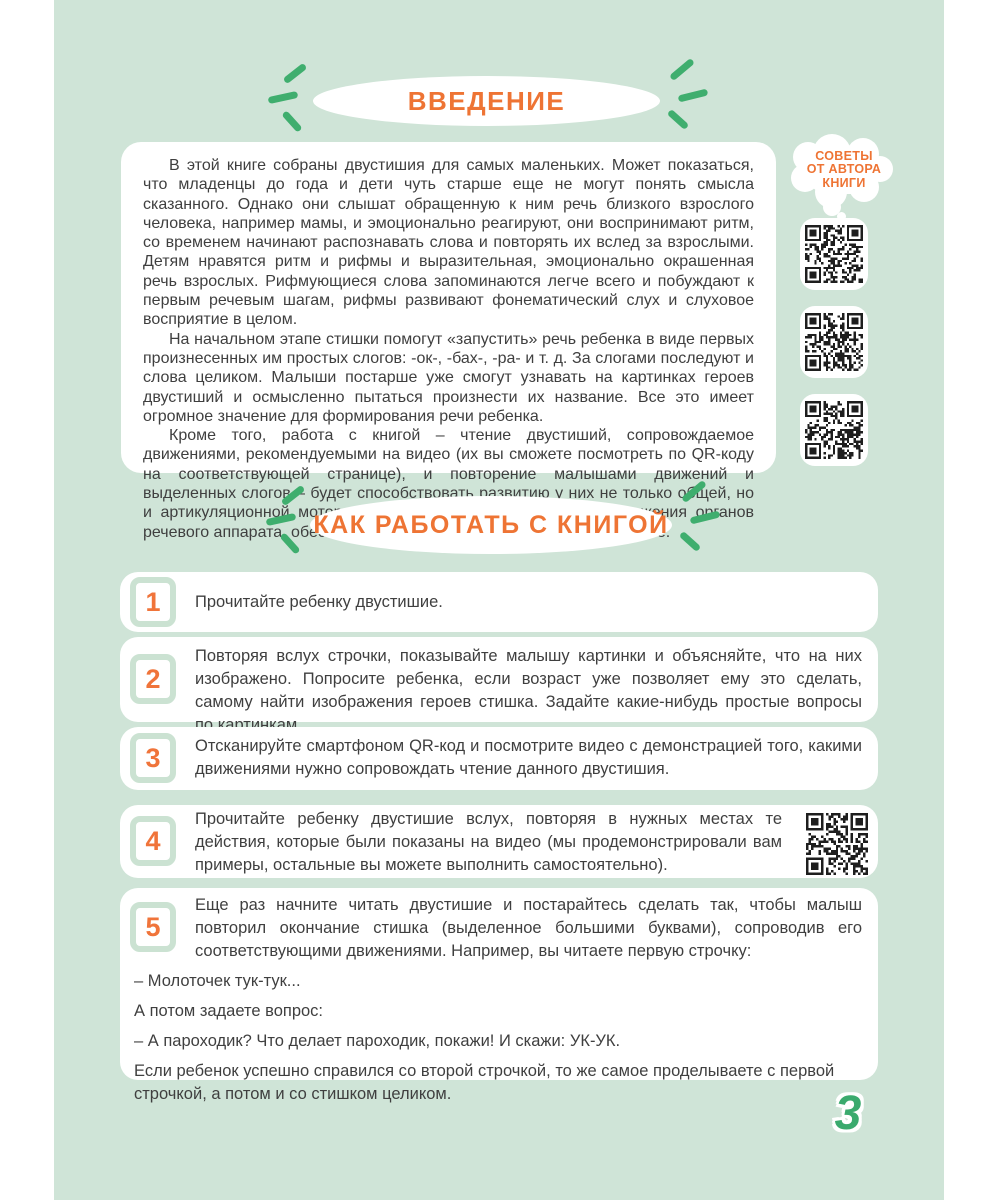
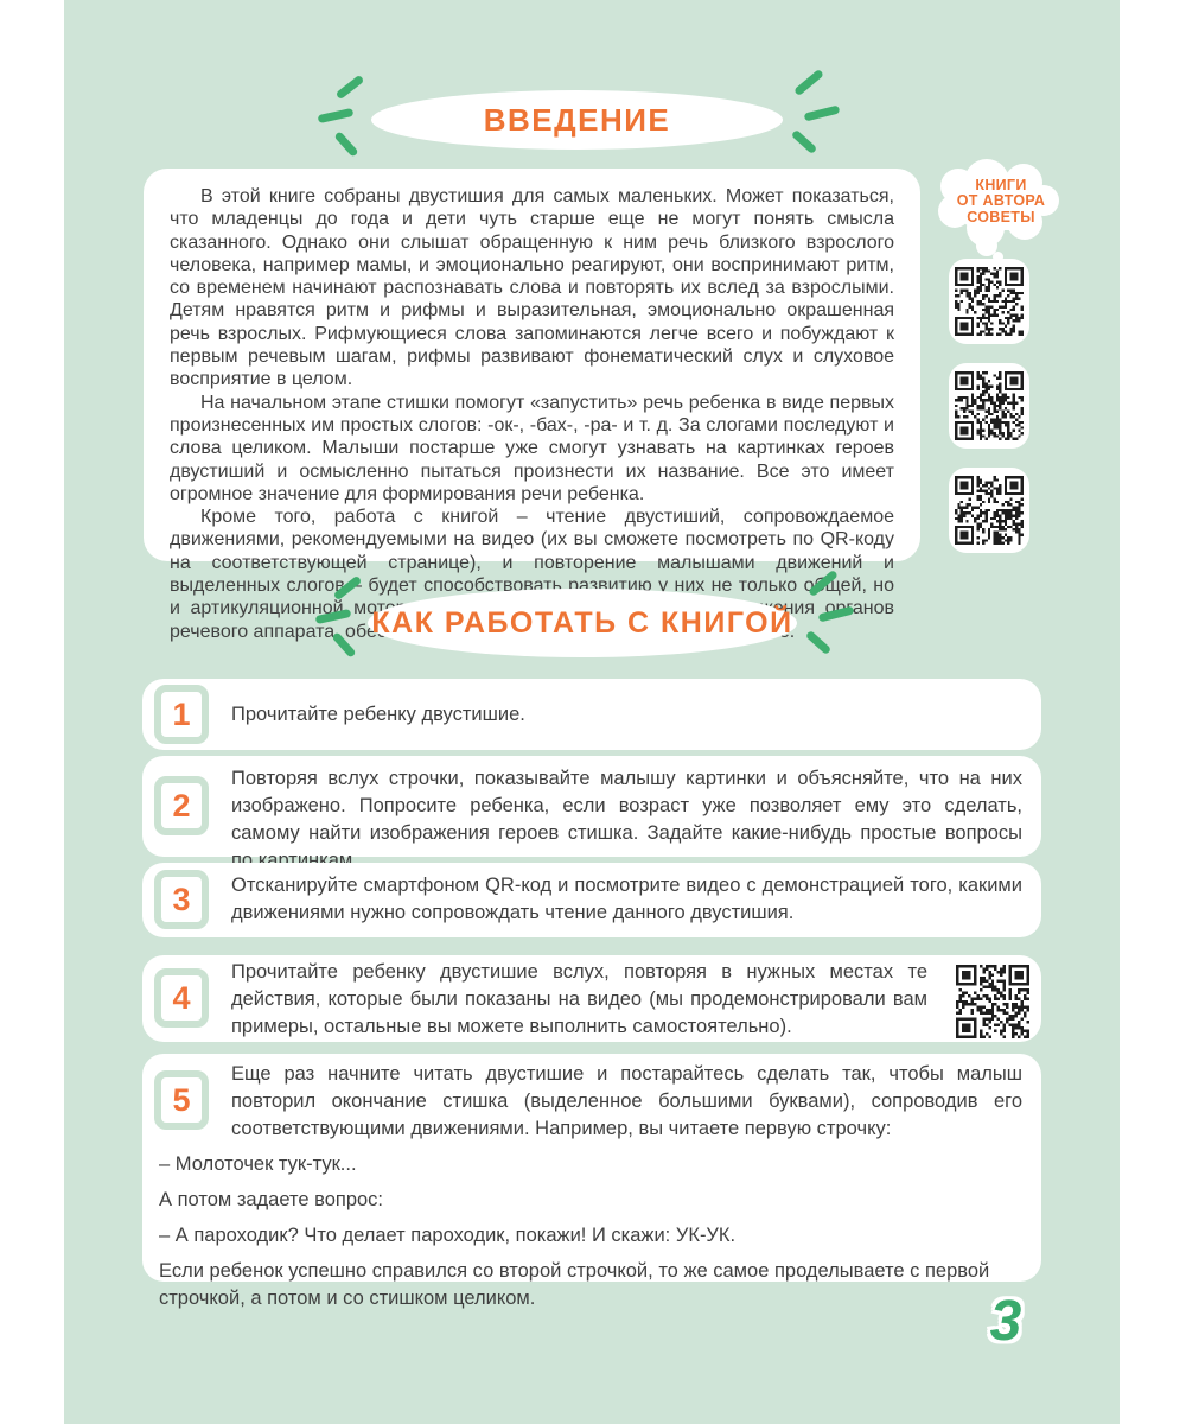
  ВВЕДЕНИЕ
  В этой книге собраны двустишия для самых маленьких. Может показаться, что младенцы до года и дети чуть старше еще не могут понять смысла сказанного. Однако они слышат обращенную к ним речь близкого взрослого человека, например мамы, и эмоционально реагируют, они воспринимают ритм, со временем начинают распознавать слова и повторять их вслед за взрослыми. Детям нравятся ритм и рифмы и выразительная, эмоционально окрашенная речь взрослых. Рифмующиеся слова запоминаются легче всего и побуждают к первым речевым шагам, рифмы развивают фонематический слух и слуховое восприятие в целом.
  На начальном этапе стишки помогут «запустить» речь ребенка в виде первых произнесенных им простых слогов: -ок-, -бах-, -ра- и т. д. За слогами последуют и слова целиком. Малыши постарше уже смогут узнавать на картинках героев двустиший и осмысленно пытаться произнести их название. Все это имеет огромное значение для формирования речи ребенка.
  Кроме того, работа с книгой – чтение двустиший, сопровождаемое движениями, рекомендуемыми на видео (их вы сможете посмотреть по QR-коду на соответствующей странице), и повторение малышами движений и выделенных слогов будет способствовать развитию у них не только ощей, но и артикуляционной мотния оанов речевого аппарата, обе.
- СОВЕТЫ
+ КНИГИ
  ОТ АВТОРА
- КНИГИ
+ СОВЕТЫ
  КАК РАБОТАТЬ С КНИГОЙ
  1
  Прочитайте ребенку двустишие.
  2
  Повторяя вслух строчки, показывайте малышу картинки и объясняйте, что на них изображено. Попросите ребенка, если возраст уже позволяет ему это сделать, самому найти изображения героев стишка. Задайте какие-нибудь простые вопросы по картинкам.
  3
  Отсканируйте смартфоном QR-код и посмотрите видео с демонстрацией того, какими движениями нужно сопровождать чтение данного двустишия.
  4
  Прочитайте ребенку двустишие вслух, повторяя в нужных местах те действия, которые были показаны на видео (мы продемонстрировали вам примеры, остальные вы можете выполнить самостоятельно).
  5
  Еще раз начните читать двустишие и постарайтесь сделать так, чтобы малыш повторил окончание стишка (выделенное большими буквами), сопроводив его соответствующими движениями. Например, вы читаете первую строчку:
  – Молоточек тук-тук...
  А потом задаете вопрос:
  – А пароходик? Что делает пароходик, покажи! И скажи: УК-УК.
  Если ребенок успешно справился со второй строчкой, то же самое проделываете с первой строчкой, а потом и со стишком целиком.
  3
